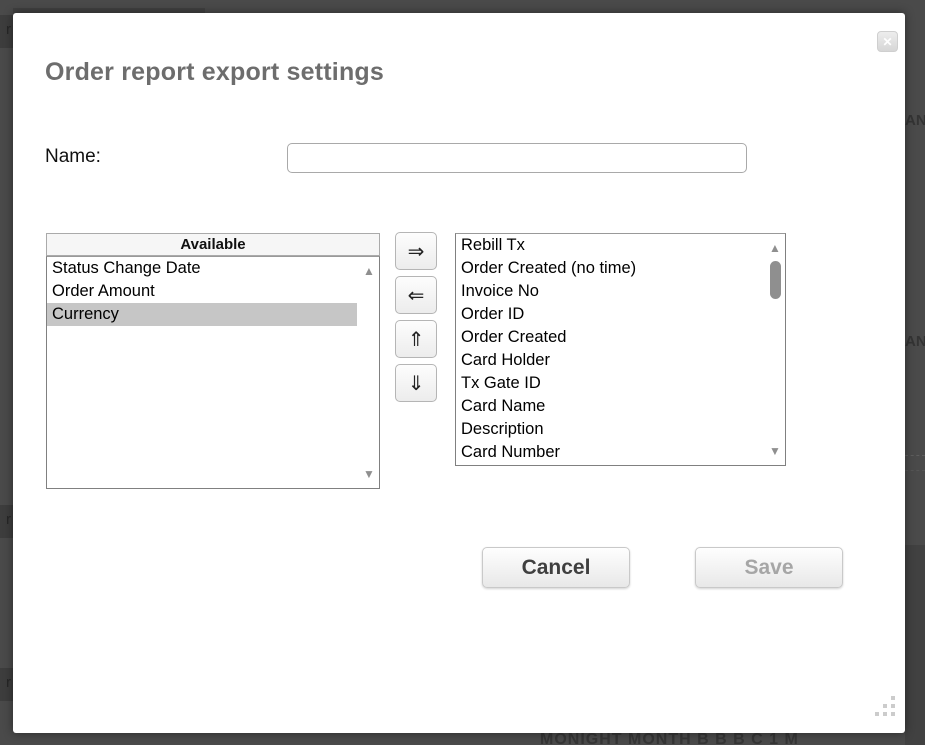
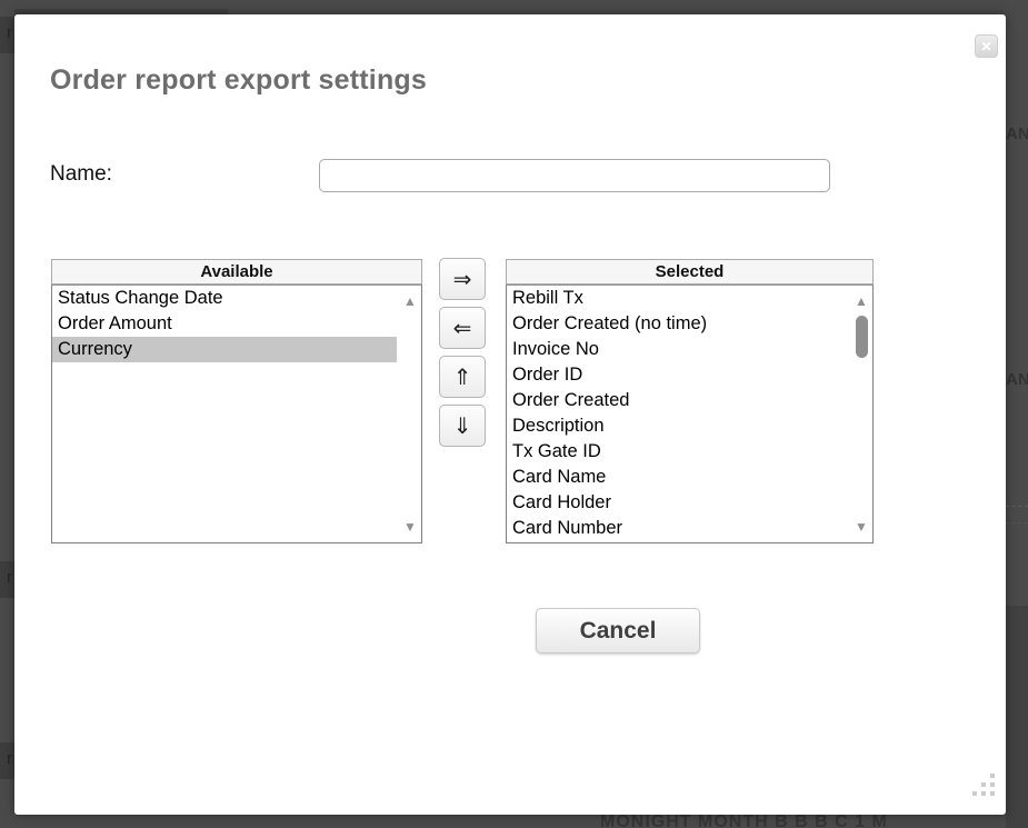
  AN
  AN
  MONIGHT MONTH B B B C 1 M
  ✕
  Order report export settings
  Name:
  Available
  ▲
  ▼
  Status Change Date
  Order Amount
  Currency
  ⇒
  ⇐
  ⇑
  ⇓
+ Selected
  ▲
  ▼
  Rebill Tx
  Order Created (no time)
  Invoice No
  Order ID
  Order Created
- Card Holder
+ Description
  Tx Gate ID
  Card Name
- Description
+ Card Holder
  Card Number
  Cancel
- Save
